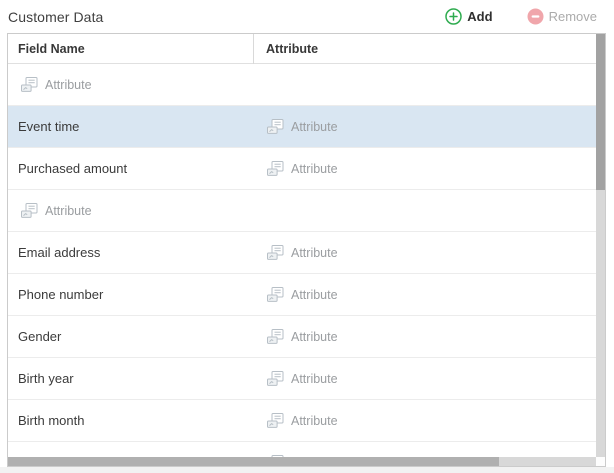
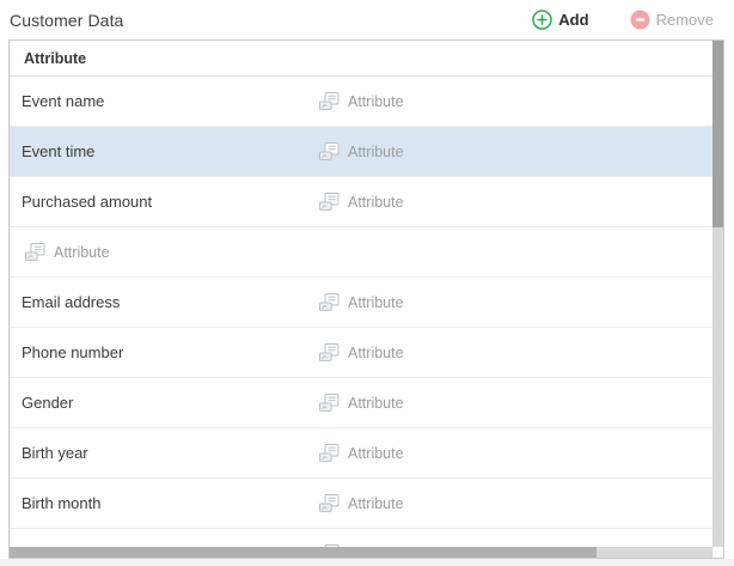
  Customer Data
  Add
  Remove
- Field Name
  Attribute
+ Event name
  Attribute
  Event time
  Attribute
  Purchased amount
  Attribute
  Attribute
  Email address
  Attribute
  Phone number
  Attribute
  Gender
  Attribute
  Birth year
  Attribute
  Birth month
  Attribute
